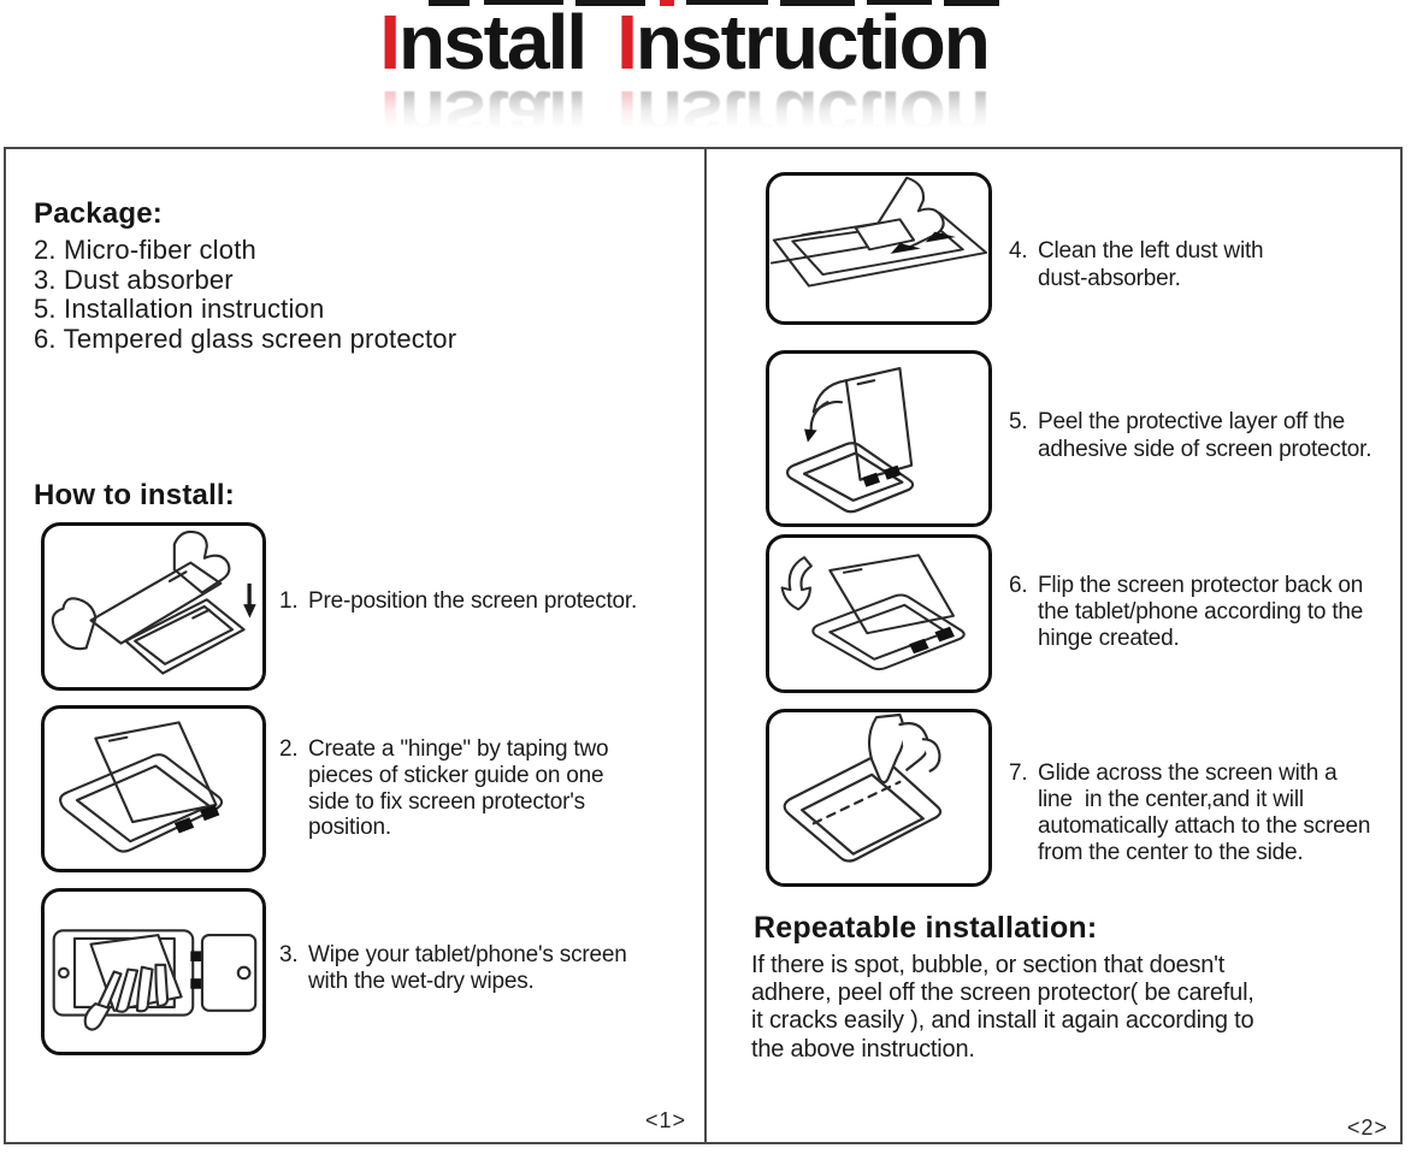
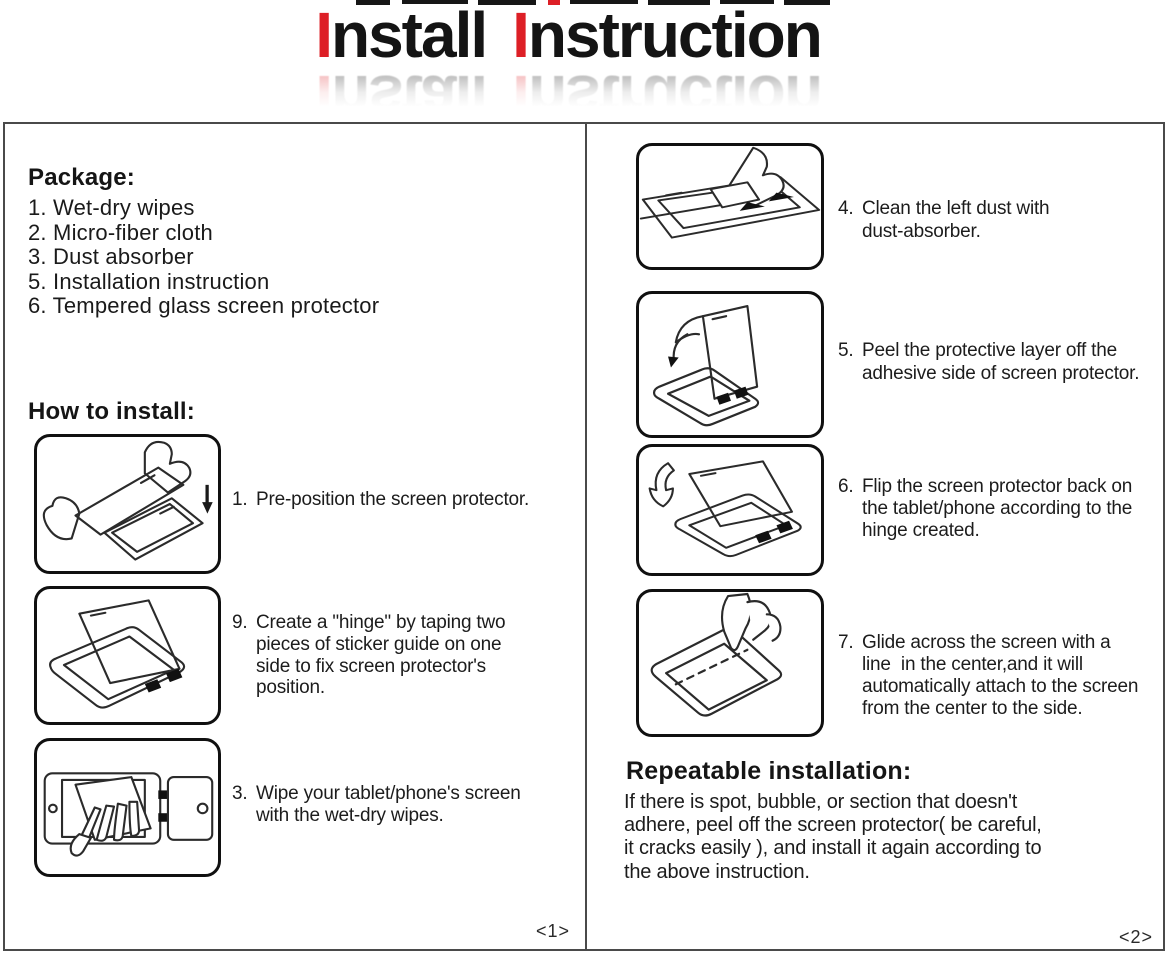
  Install Instruction
  Package:
+ 1. Wet-dry wipes
  2. Micro-fiber cloth
  3. Dust absorber
  5. Installation instruction
  6. Tempered glass screen protector
  How to install:
  1.
  Pre-position the screen protector.
- 2.
+ 9.
  Create a "hinge" by taping two
  pieces of sticker guide on one
  side to fix screen protector's
  position.
  3.
  Wipe your tablet/phone's screen
  with the wet-dry wipes.
  <1>
  4.
  Clean the left dust with
  dust-absorber.
  5.
  Peel the protective layer off the
  adhesive side of screen protector.
  6.
  Flip the screen protector back on
  the tablet/phone according to the
  hinge created.
  7.
  Glide across the screen with a
  line in the center,and it will
  automatically attach to the screen
  from the center to the side.
  Repeatable installation:
  If there is spot, bubble, or section that doesn't
  adhere, peel off the screen protector( be careful,
  it cracks easily ), and install it again according to
  the above instruction.
  <2>
